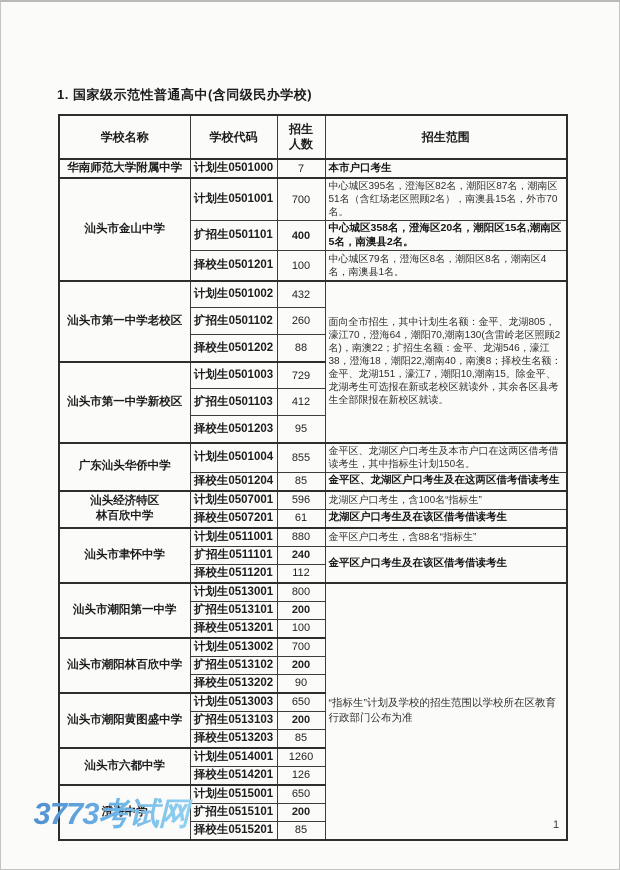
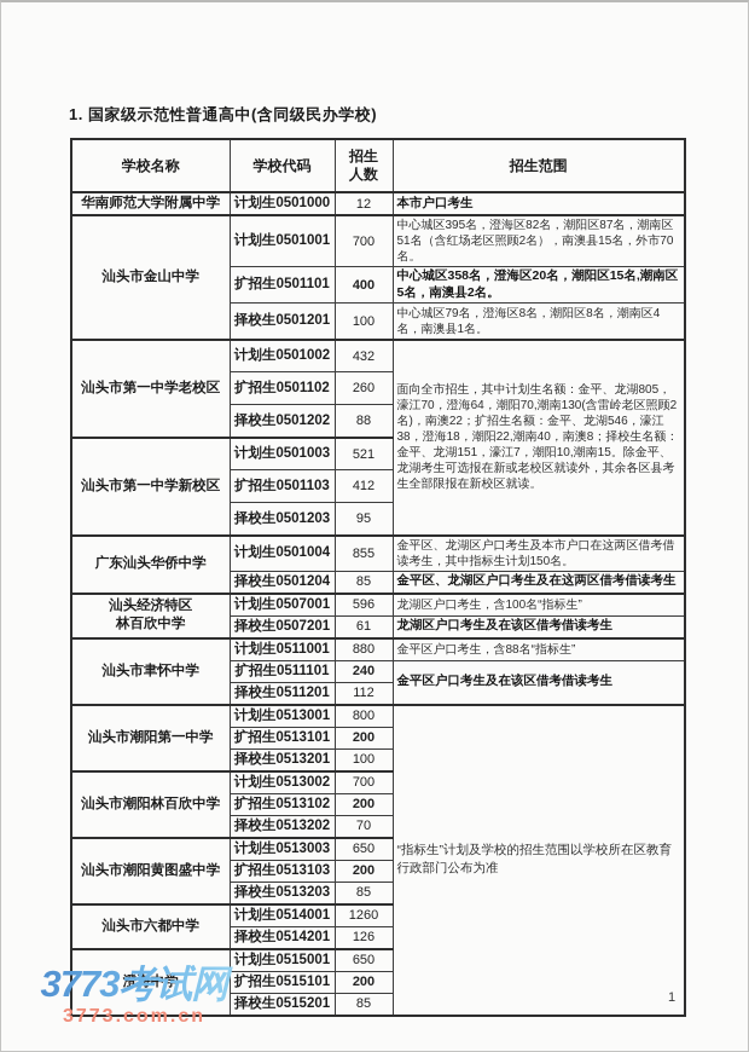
  1. 国家级示范性普通高中(含同级民办学校)
  学校名称	学校代码	招生 人数	招生范围
- 华南师范大学附属中学	计划生0501000	7	本市户口考生
+ 华南师范大学附属中学	计划生0501000	12	本市户口考生
  汕头市金山中学	计划生0501001	700	中心城区395名，澄海区82名，潮阳区87名，潮南区51名（含红场老区照顾2名），南澳县15名，外市70名。
  扩招生0501101	400	中心城区358名，澄海区20名，潮阳区15名,潮南区5名，南澳县2名。
  择校生0501201	100	中心城区79名，澄海区8名，潮阳区8名，潮南区4名，南澳县1名。
  汕头市第一中学老校区	计划生0501002	432	面向全市招生，其中计划生名额：金平、龙湖805，濠江70，澄海64，潮阳70,潮南130(含雷岭老区照顾2名)，南澳22；扩招生名额：金平、龙湖546，濠江38，澄海18，潮阳22,潮南40，南澳8；择校生名额：金平、龙湖151，濠江7，潮阳10,潮南15。除金平、龙湖考生可选报在新或老校区就读外，其余各区县考生全部限报在新校区就读。
  扩招生0501102	260
  择校生0501202	88
- 汕头市第一中学新校区	计划生0501003	729
+ 汕头市第一中学新校区	计划生0501003	521
  扩招生0501103	412
  择校生0501203	95
  广东汕头华侨中学	计划生0501004	855	金平区、龙湖区户口考生及本市户口在这两区借考借读考生，其中指标生计划150名。
  择校生0501204	85	金平区、龙湖区户口考生及在这两区借考借读考生
  汕头经济特区 林百欣中学	计划生0507001	596	龙湖区户口考生，含100名“指标生”
  择校生0507201	61	龙湖区户口考生及在该区借考借读考生
  汕头市聿怀中学	计划生0511001	880	金平区户口考生，含88名“指标生”
  扩招生0511101	240	金平区户口考生及在该区借考借读考生
  择校生0511201	112
  汕头市潮阳第一中学	计划生0513001	800	“指标生”计划及学校的招生范围以学校所在区教育行政部门公布为准
  扩招生0513101	200
  择校生0513201	100
  汕头市潮阳林百欣中学	计划生0513002	700
  扩招生0513102	200
- 择校生0513202	90
+ 择校生0513202	70
  汕头市潮阳黄图盛中学	计划生0513003	650
  扩招生0513103	200
  择校生0513203	85
  汕头市六都中学	计划生0514001	1260
  择校生0514201	126
  	计划生0515001	650
  招生0515101	200
  校生0515201	85
  3773考试网
+ 3773.com.cn
  1
